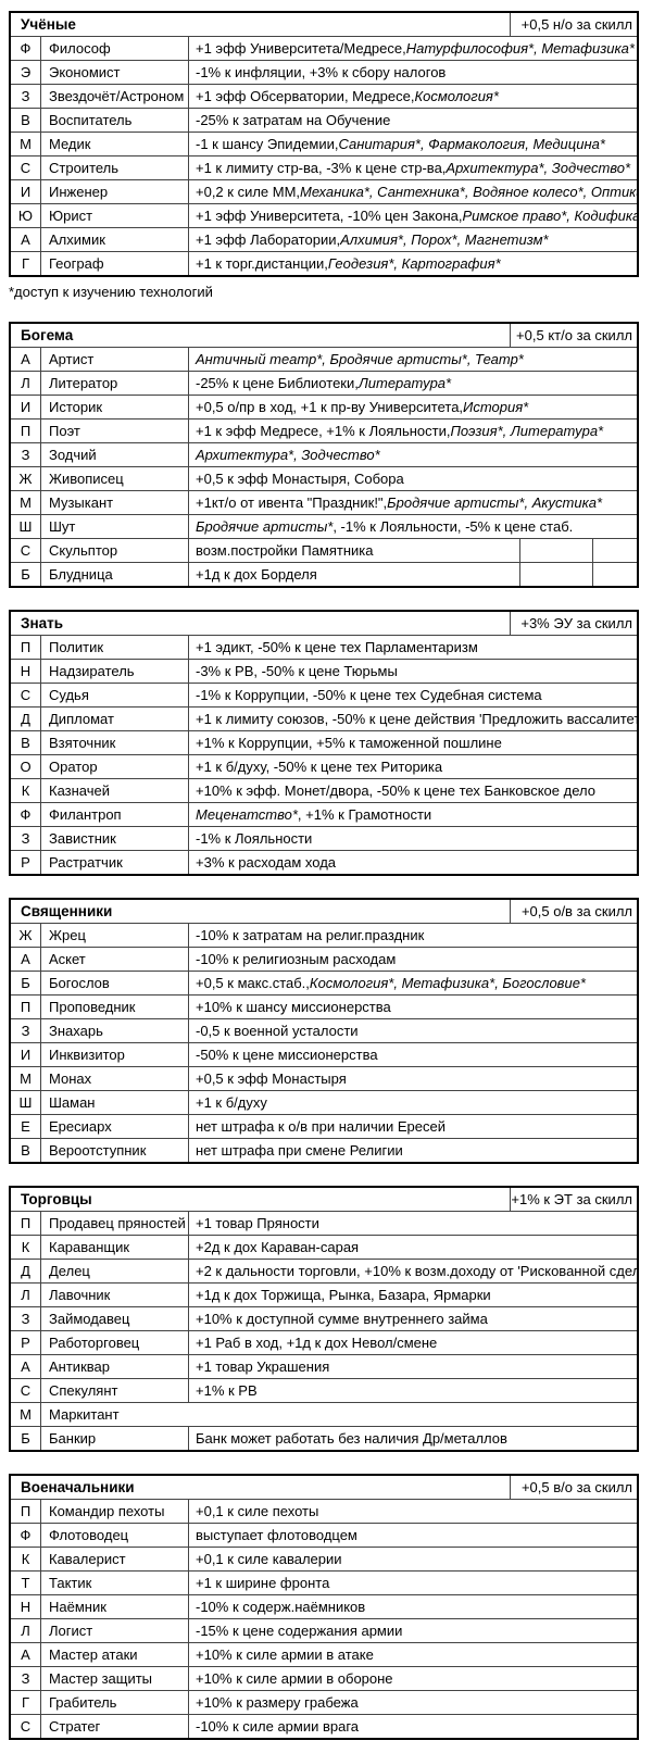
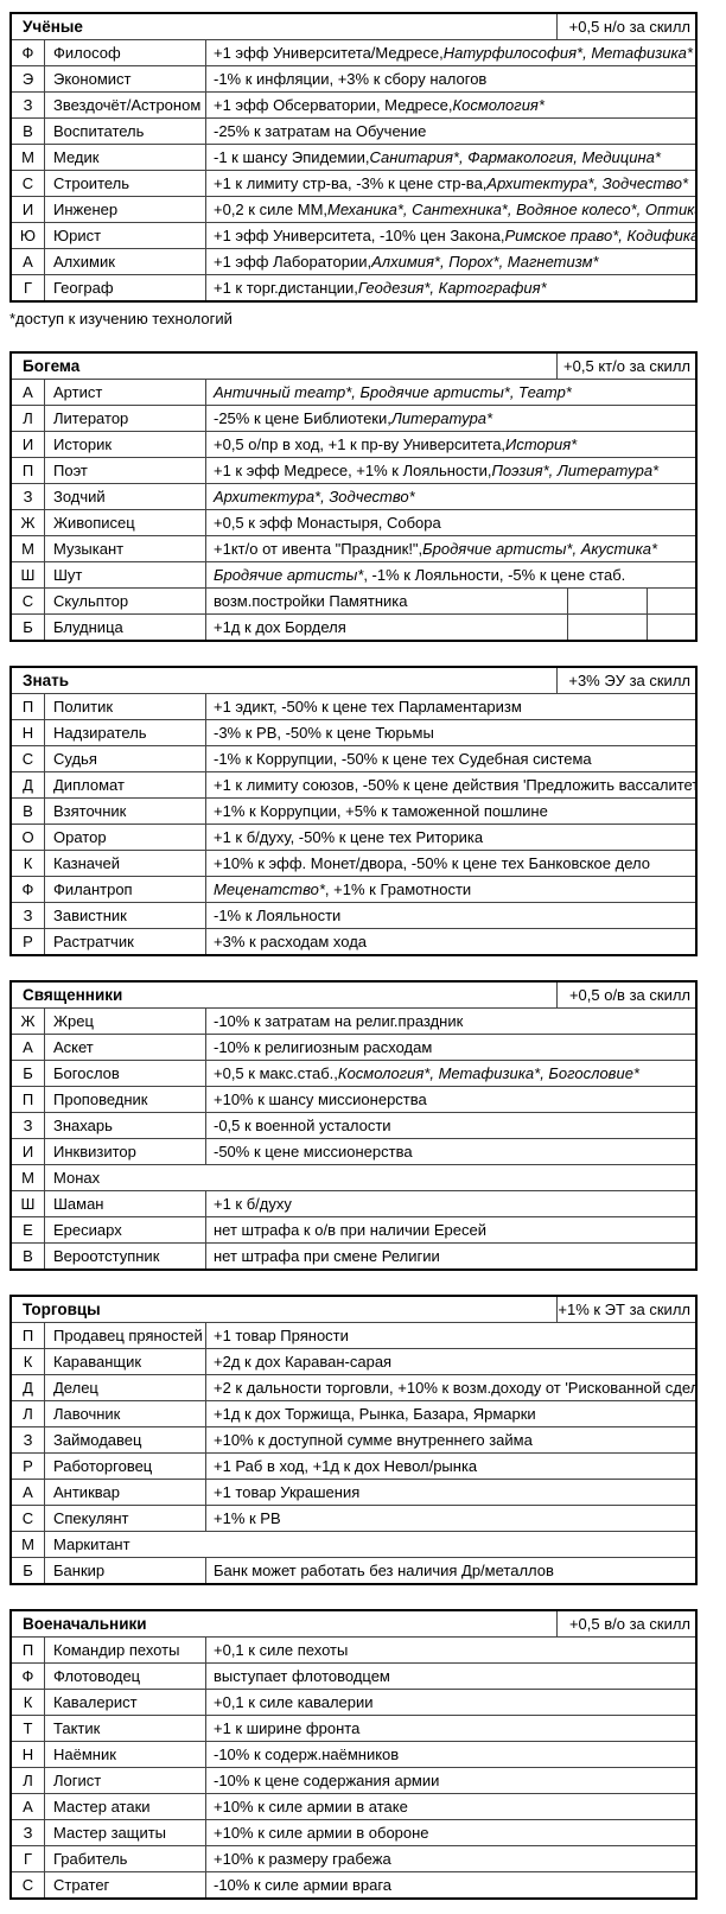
  Учёные
  +0,5 н/о за скилл
  Ф
  Философ
  +1 эфф Университета/Медресе,
  Натурфилософия*, Метафизика*
  Э
  Экономист
  -1% к инфляции, +3% к сбору налогов
  З
  Звездочёт/Астроном
  +1 эфф Обсерватории, Медресе,
  Космология*
  В
  Воспитатель
  -25% к затратам на Обучение
  М
  Медик
  -1 к шансу Эпидемии,
  Санитария*, Фармакология, Медицина*
  С
  Строитель
  +1 к лимиту стр-ва, -3% к цене стр-ва,
  Архитектура*, Зодчество*
  И
  Инженер
  +0,2 к силе ММ,
  Механика*, Сантехника*, Водяное колесо*, Оптик
  Ю
  Юрист
  +1 эфф Университета, -10% цен Закона,
  Римское право*, Кодифика
  А
  Алхимик
  +1 эфф Лаборатории,
  Алхимия*, Порох*, Магнетизм*
  Г
  Географ
  +1 к торг.дистанции,
  Геодезия*, Картография*
  *доступ к изучению технологий
  Богема
  +0,5 кт/о за скилл
  А
  Артист
  Античный театр*, Бродячие артисты*, Театр*
  Л
  Литератор
  -25% к цене Библиотеки,
  Литература*
  И
  Историк
  +0,5 о/пр в ход, +1 к пр-ву Университета,
  История*
  П
  Поэт
  +1 к эфф Медресе, +1% к Лояльности,
  Поэзия*, Литература*
  З
  Зодчий
  Архитектура*, Зодчество*
  Ж
  Живописец
  +0,5 к эфф Монастыря, Собора
  М
  Музыкант
  +1кт/о от ивента "Праздник!",
  Бродячие артисты*, Акустика*
  Ш
  Шут
  Бродячие артисты*
  , -1% к Лояльности, -5% к цене стаб.
  С
  Скульптор
  возм.постройки Памятника
  Б
  Блудница
  +1д к дох Борделя
  Знать
  +3% ЭУ за скилл
  П
  Политик
  +1 эдикт, -50% к цене тех Парламентаризм
  Н
  Надзиратель
  -3% к РВ, -50% к цене Тюрьмы
  С
  Судья
  -1% к Коррупции, -50% к цене тех Судебная система
  Д
  Дипломат
  +1 к лимиту союзов, -50% к цене действия 'Предложить вассалите
  В
  Взяточник
  +1% к Коррупции, +5% к таможенной пошлине
  О
  Оратор
  +1 к б/духу, -50% к цене тех Риторика
  К
  Казначей
  +10% к эфф. Монет/двора, -50% к цене тех Банковское дело
  Ф
  Филантроп
  Меценатство*
  , +1% к Грамотности
  З
  Завистник
  -1% к Лояльности
  Р
  Растратчик
  +3% к расходам хода
  Священники
  +0,5 о/в за скилл
  Ж
  Жрец
  -10% к затратам на религ.праздник
  А
  Аскет
  -10% к религиозным расходам
  Б
  Богослов
  +0,5 к макс.стаб.,
  Космология*, Метафизика*, Богословие*
  П
  Проповедник
  +10% к шансу миссионерства
  З
  Знахарь
  -0,5 к военной усталости
  И
  Инквизитор
  -50% к цене миссионерства
  М
  Монах
- +0,5 к эфф Монастыря
  Ш
  Шаман
  +1 к б/духу
  Е
  Ересиарх
  нет штрафа к о/в при наличии Ересей
  В
  Вероотступник
  нет штрафа при смене Религии
  Торговцы
  +1% к ЭТ за скилл
  П
  Продавец пряностей
  +1 товар Пряности
  К
  Караванщик
  +2д к дох Караван-сарая
  Д
  Делец
  +2 к дальности торговли, +10% к возм.доходу от 'Рискованной сдел
  Л
  Лавочник
  +1д к дох Торжища, Рынка, Базара, Ярмарки
  З
  Займодавец
  +10% к доступной сумме внутреннего займа
  Р
  Работорговец
- +1 Раб в ход, +1д к дох Невол/смене
+ +1 Раб в ход, +1д к дох Невол/рынка
  А
  Антиквар
  +1 товар Украшения
  С
  Спекулянт
  +1% к РВ
  М
  Маркитант
  Б
  Банкир
  Банк может работать без наличия Др/металлов
  Военачальники
  +0,5 в/о за скилл
  П
  Командир пехоты
  +0,1 к силе пехоты
  Ф
  Флотоводец
  выступает флотоводцем
  К
  Кавалерист
  +0,1 к силе кавалерии
  Т
  Тактик
  +1 к ширине фронта
  Н
  Наёмник
  -10% к содерж.наёмников
  Л
  Логист
- -15% к цене содержания армии
+ -10% к цене содержания армии
  А
  Мастер атаки
  +10% к силе армии в атаке
  З
  Мастер защиты
  +10% к силе армии в обороне
  Г
  Грабитель
  +10% к размеру грабежа
  С
  Стратег
  -10% к силе армии врага
